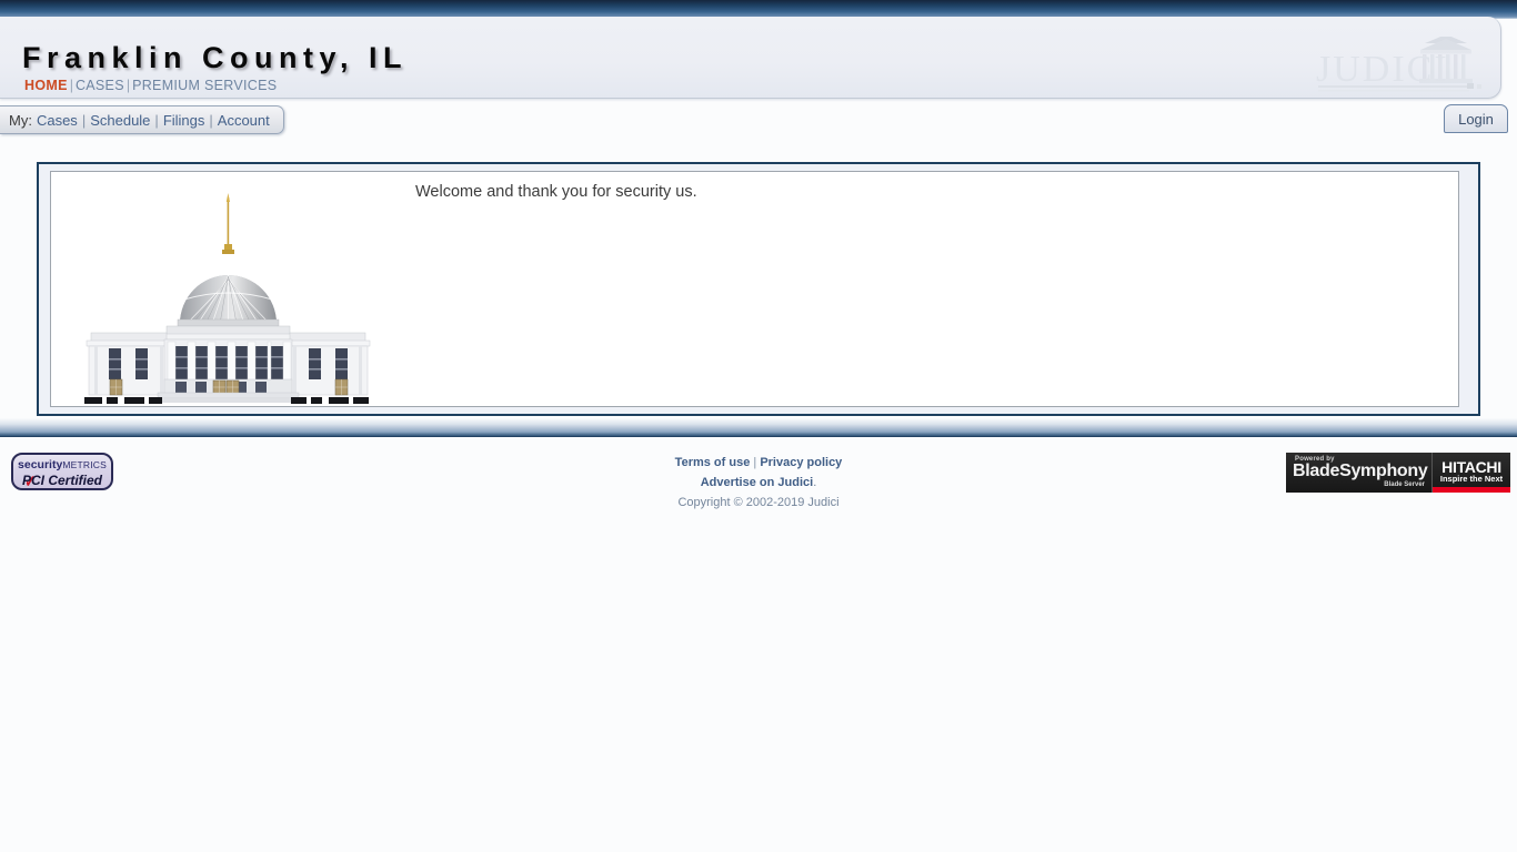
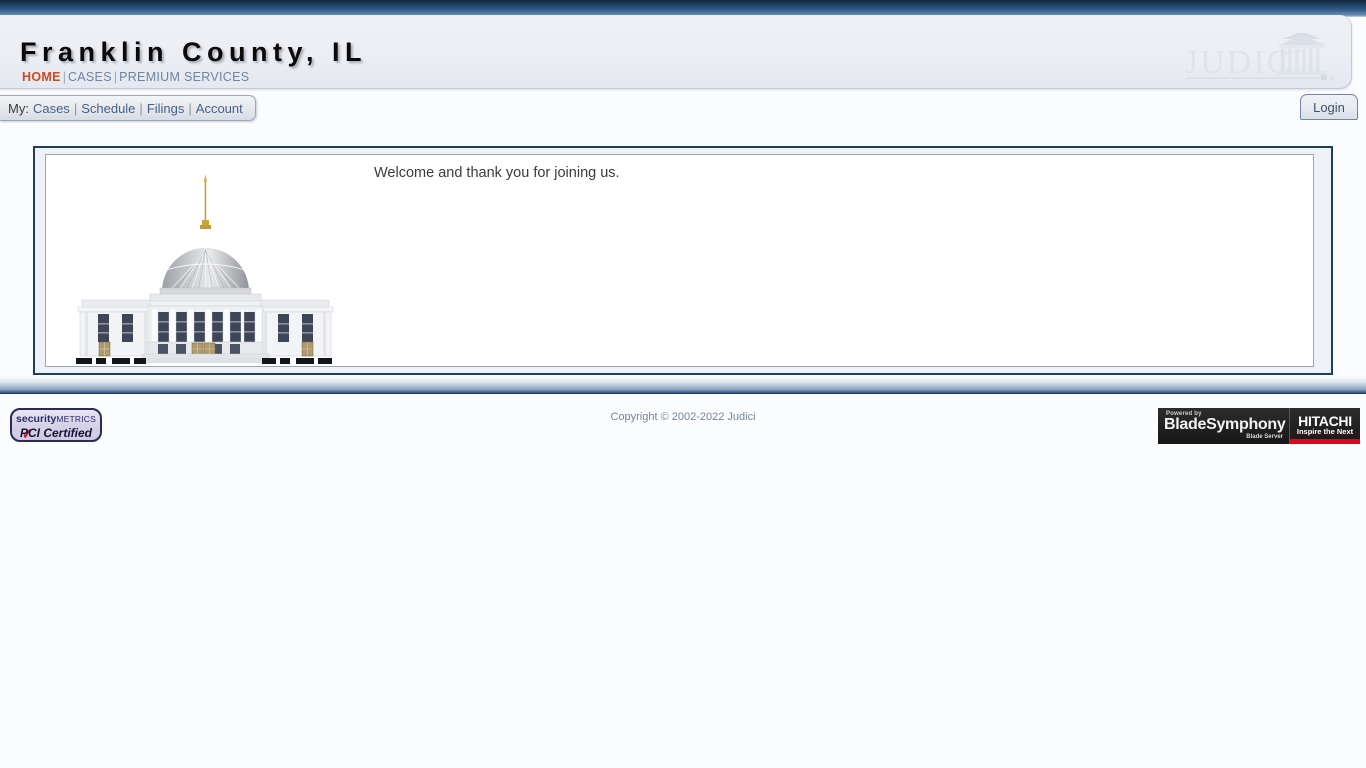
  Franklin County, IL
  HOME | CASES | PREMIUM SERVICES
  My:
  Cases
  |
  Schedule
  |
  Filings
  |
  Account
  Login
- Welcome and thank you for security us.
+ Welcome and thank you for joining us.
- Terms of use | Privacy policy
- Advertise on Judici.
- Copyright © 2002-2019 Judici
+ Copyright © 2002-2022 Judici
  securityMETRICS
  ✓
  PCI Certified
  BladeSymphony
  HITACHI
  Inspire the Next
